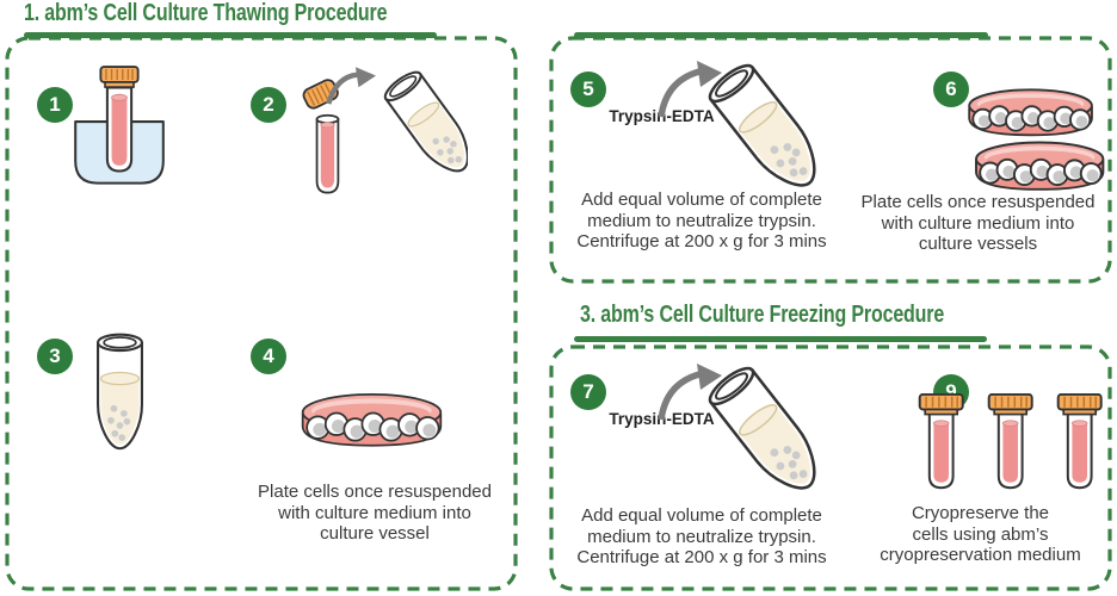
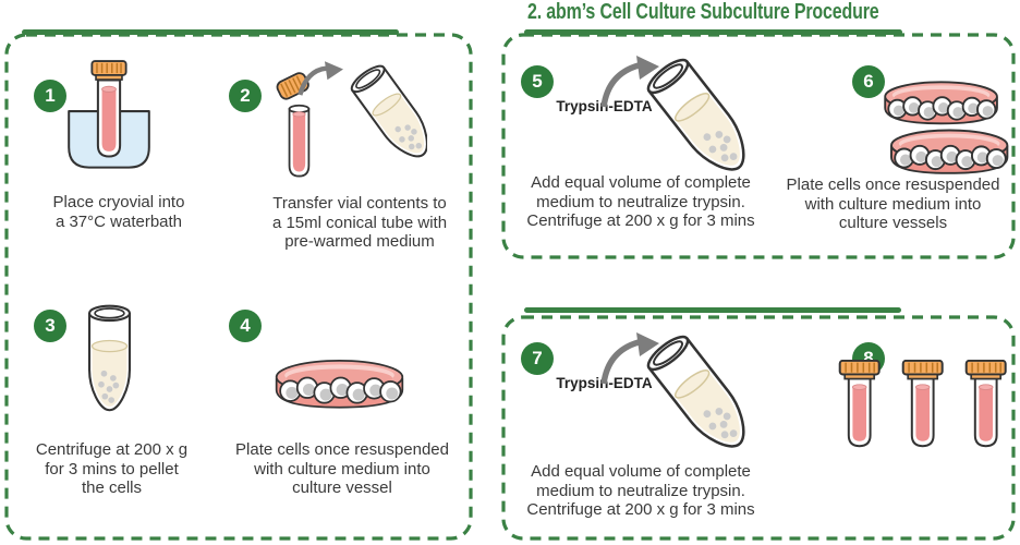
- 1. abm’s Cell Culture Thawing Procedure
  1
+ Place cryovial into
+ a 37°C waterbath
  2
+ Transfer vial contents to
+ a 15ml conical tube with
+ pre-warmed medium
  3
+ Centrifuge at 200 x g
+ for 3 mins to pellet
+ the cells
  4
  Plate cells once resuspended
  with culture medium into
  culture vessel
+ 2. abm’s Cell Culture Subculture Procedure
  5
  Trypsi-EDTA
  Add equal volume of complete
  medium to neutralize trypsin.
  Centrifuge at 200 x g for 3 mins
  6
  Plate cells once resuspended
  with culture medium into
  culture vessels
- 3. abm’s Cell Culture Freezing Procedure
  7
  Trypsi-EDTA
  Add equal volume of complete
  medium to neutralize trypsin.
  Centrifuge at 200 x g for 3 mins
- 9
+ 8
- Cryopreserve the
- cells using abm’s
- cryopreservation medium
